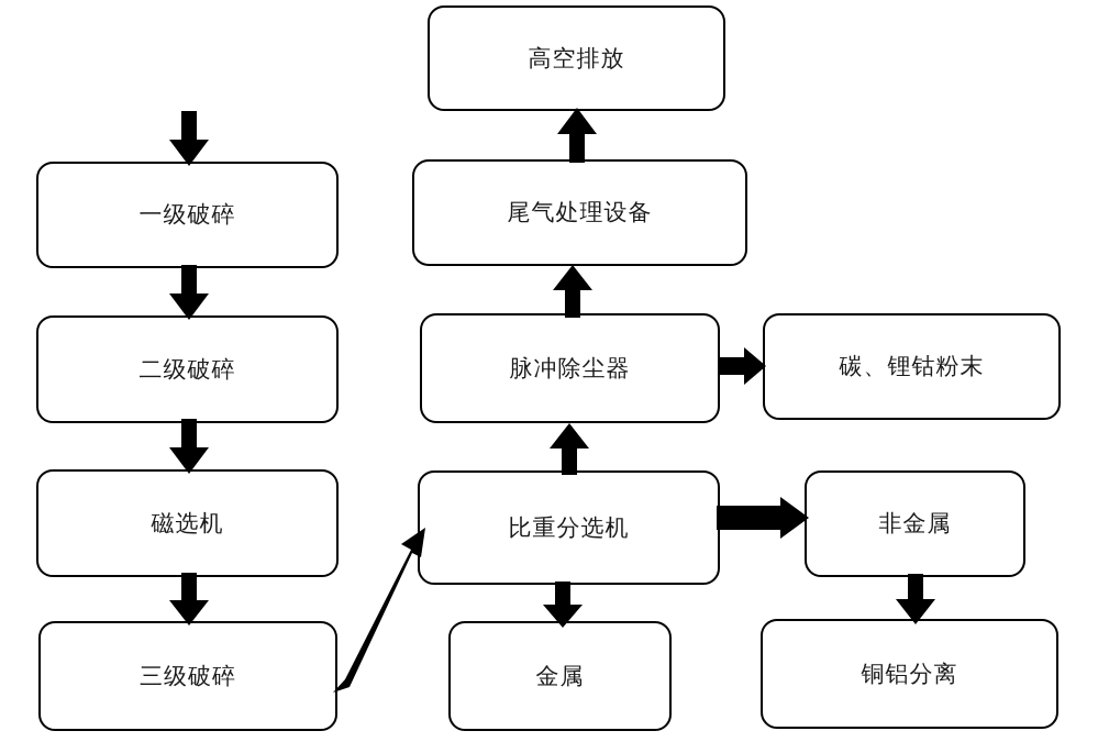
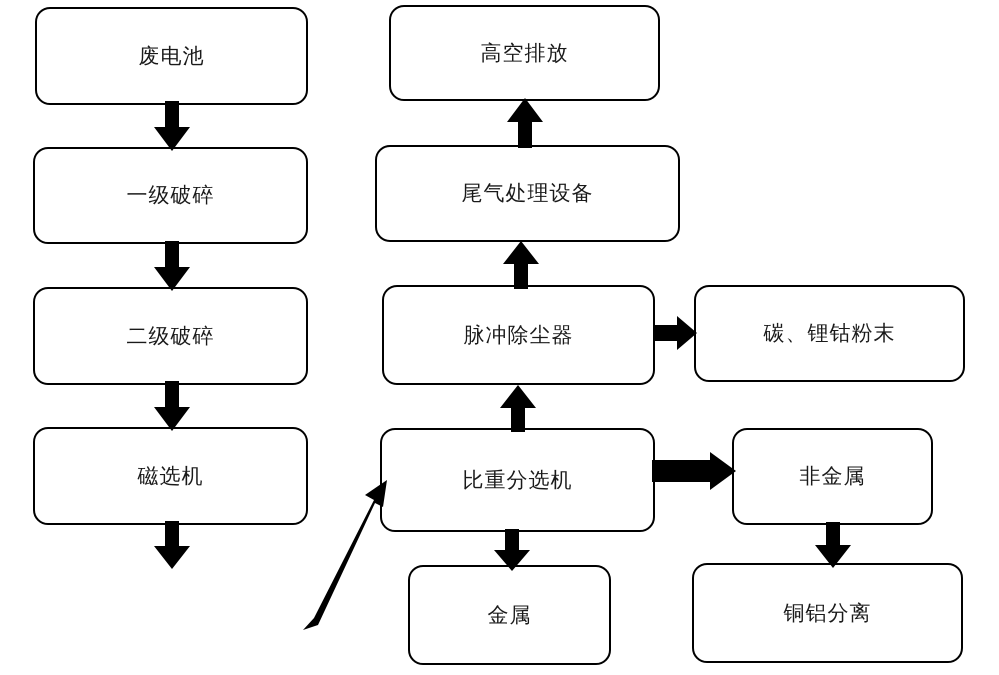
+ 废电池
  一级破碎
  二级破碎
  磁选机
- 三级破碎
  高空排放
  尾气处理设备
  脉冲除尘器
  比重分选机
  金属
  碳、锂钴粉末
  非金属
  铜铝分离
